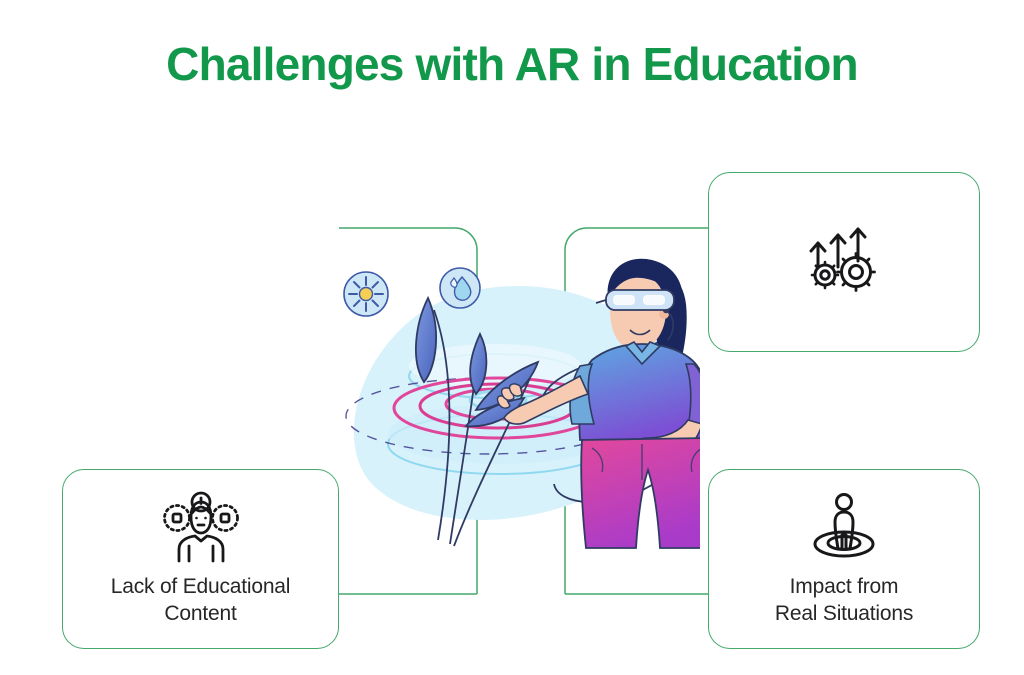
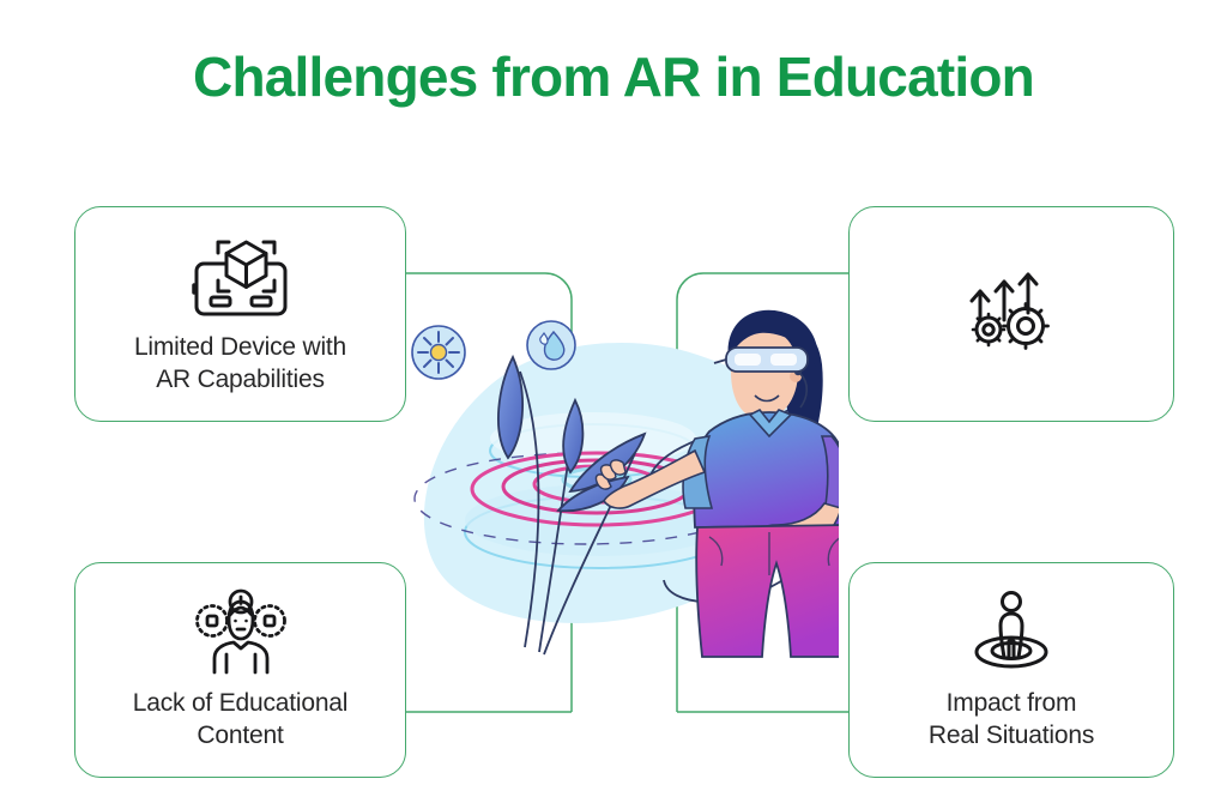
- Challenges with AR in Education
+ Challenges from AR in Education
+ Limited Device with
+ AR Capabilities
  Lack of Educational
  Content
  Impact from
  Real Situations
